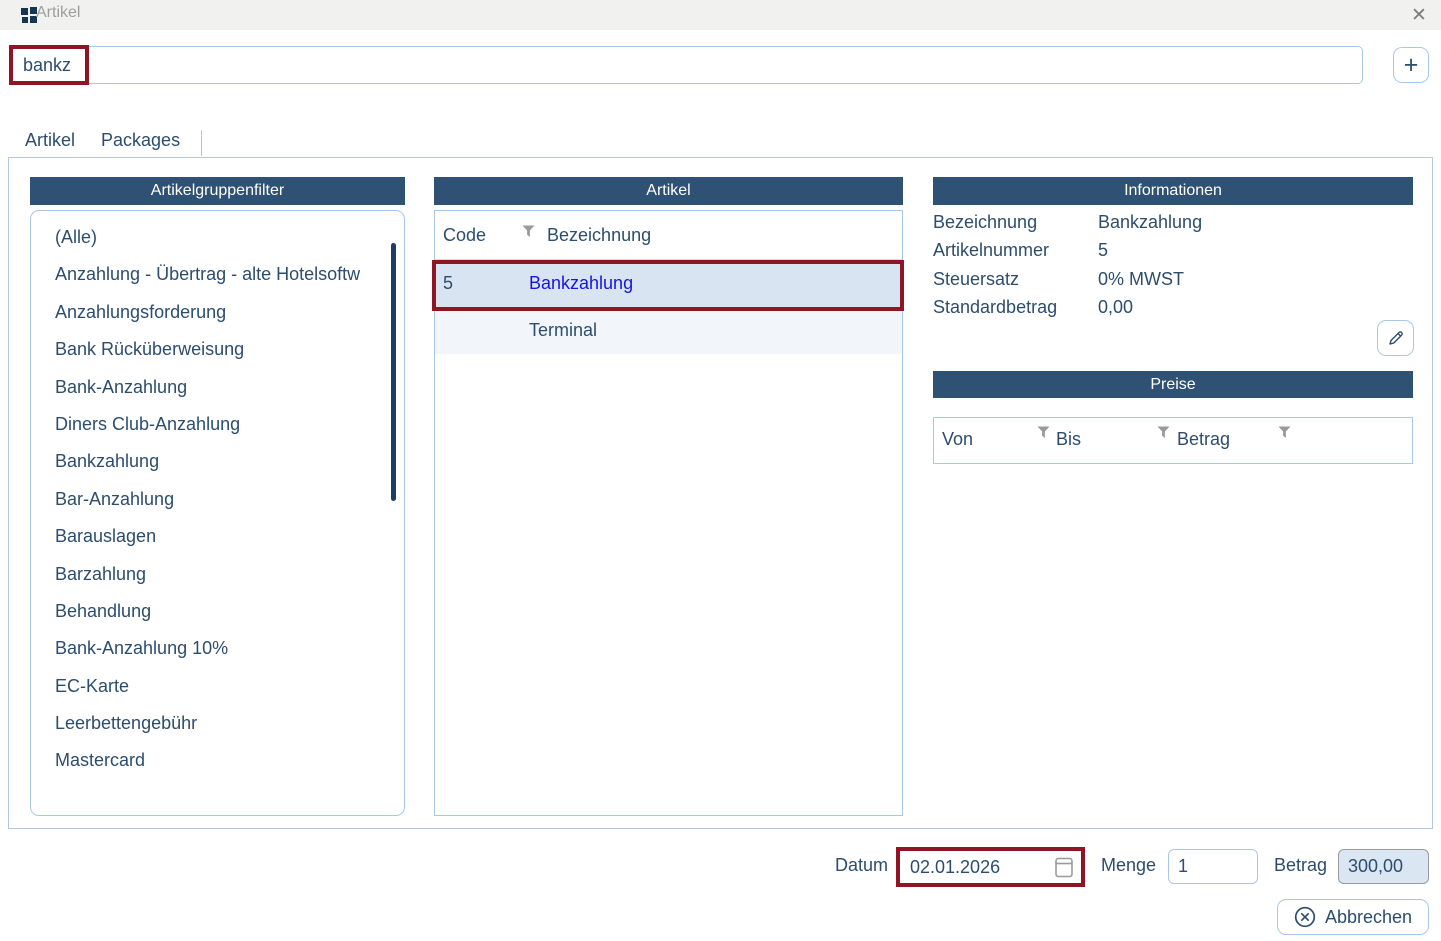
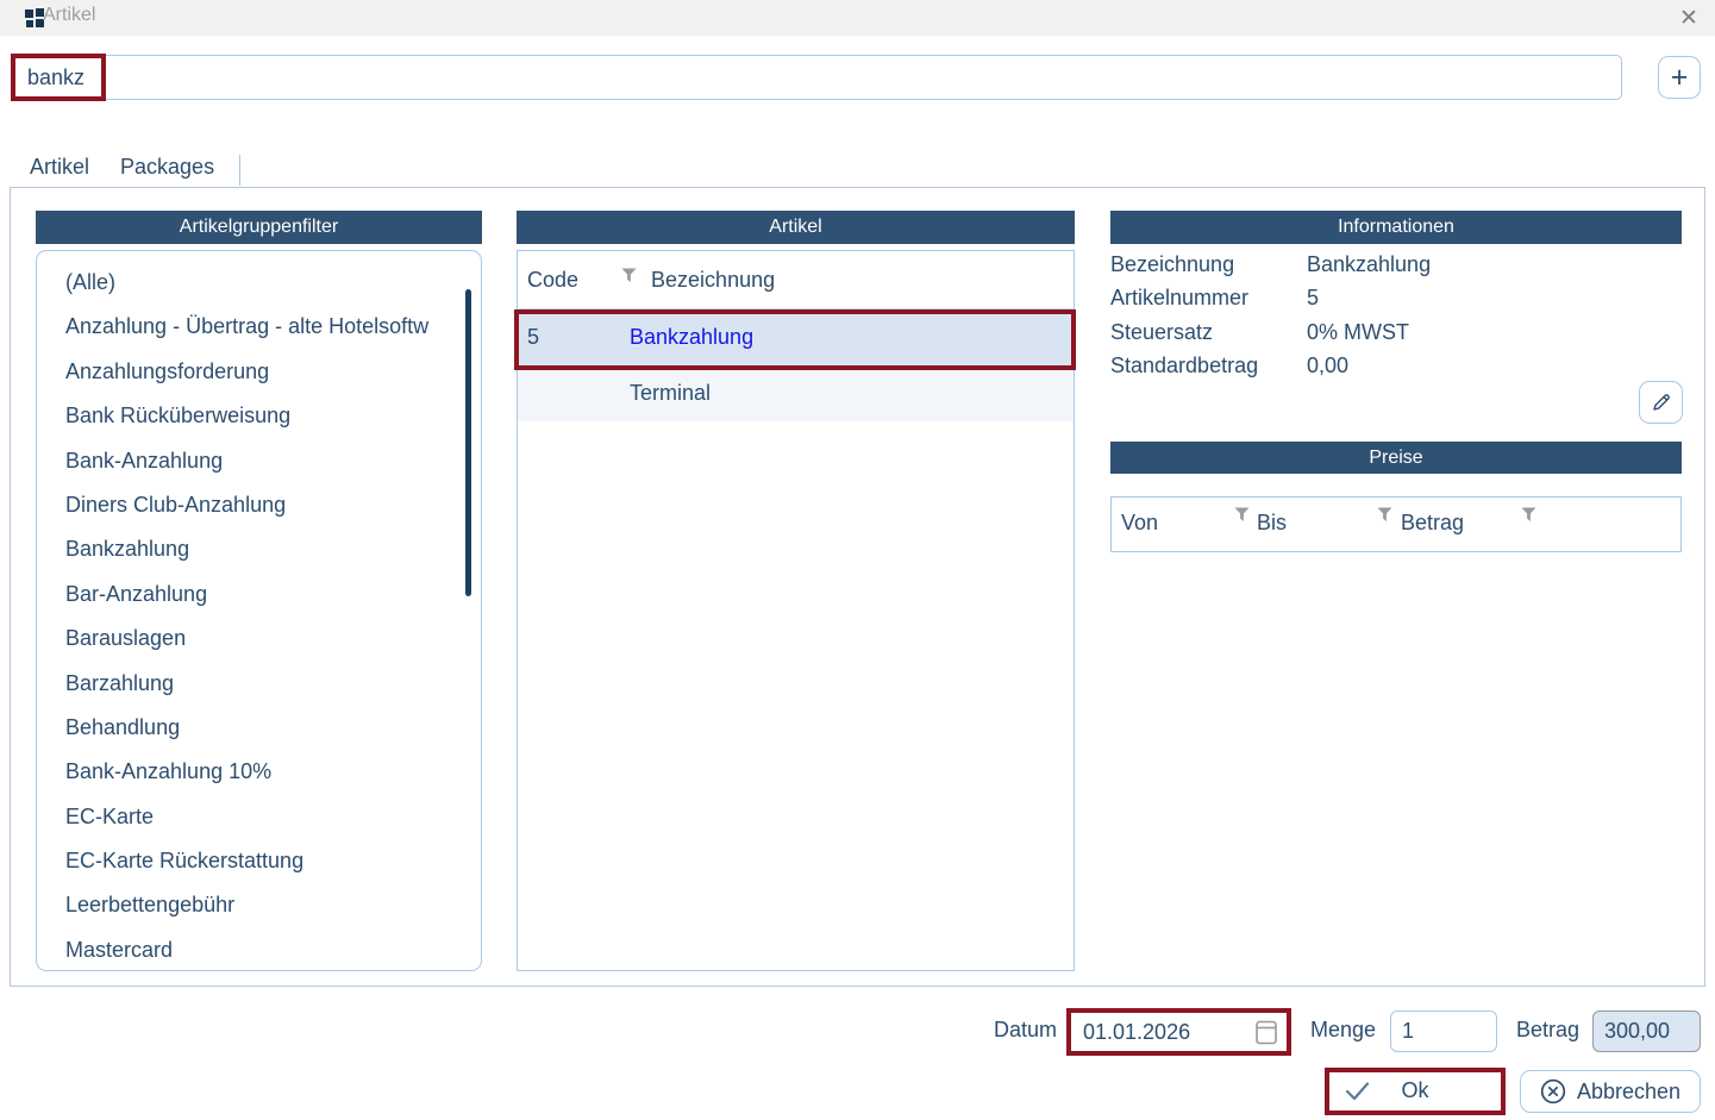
  Artikel
  ✕
  bankz
  +
  Artikel
  Packages
  Artikelgruppenfilter
  Artikel
  Informationen
  Preise
  (Alle)
  Anzahlung - Übertrag - alte Hotelsoftw
  Anzahlungsforderung
  Bank Rücküberweisung
  Bank-Anzahlung
  Diners Club-Anzahlung
  Bankzahlung
  Bar-Anzahlung
  Barauslagen
  Barzahlung
  Behandlung
  Bank-Anzahlung 10%
  EC-Karte
+ EC-Karte Rückerstattung
  Leerbettengebühr
  Mastercard
  Code
  Bezeichnung
  5
  Bankzahlung
  Terminal
  Bezeichnung
  Bankzahlung
  Artikelnummer
  5
  Steuersatz
  0% MWST
  Standardbetrag
  0,00
  Von
  Bis
  Betrag
  Datum
- 02.01.2026
+ 01.01.2026
  Menge
  1
  Betrag
  300,00
+ Ok
  Abbrechen
